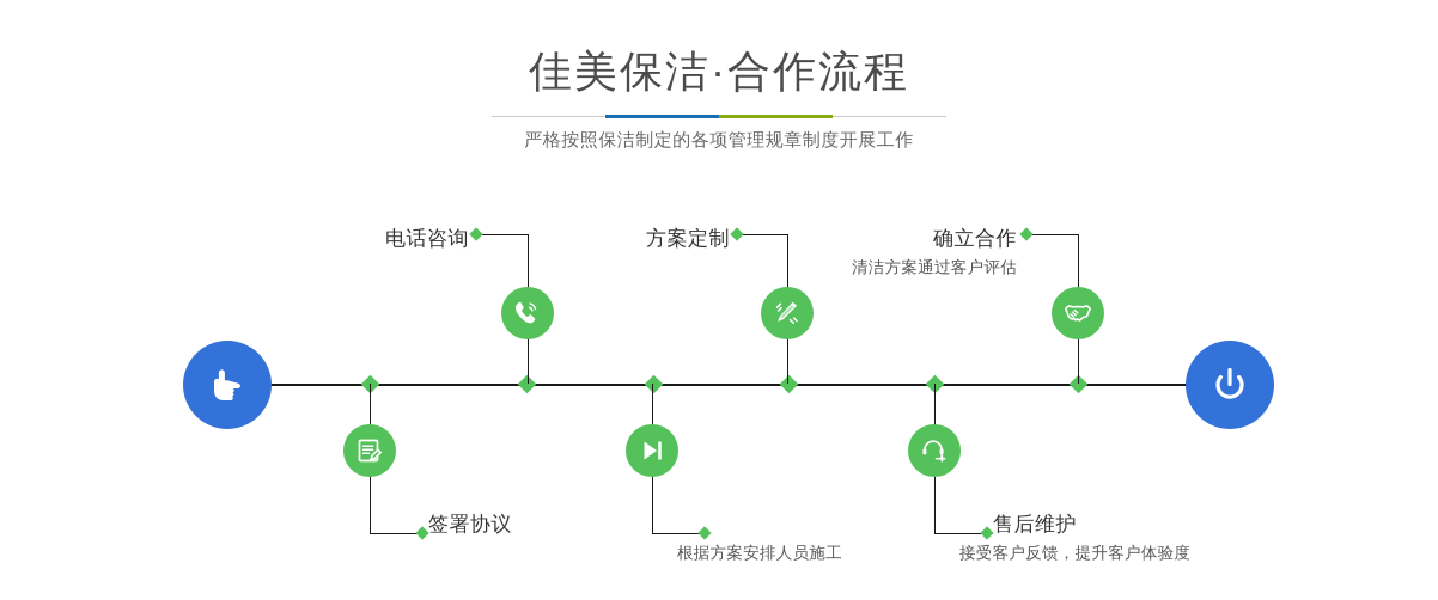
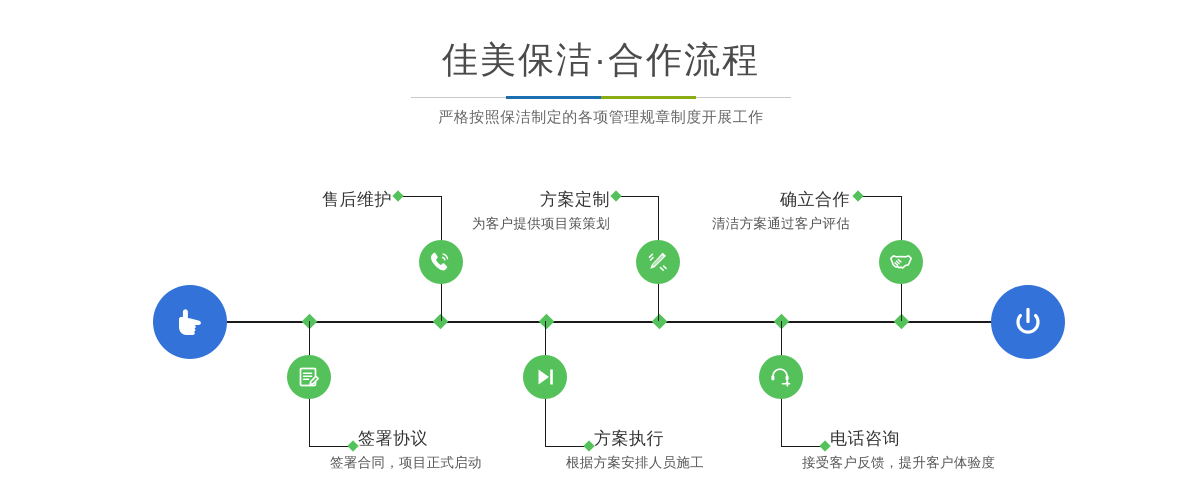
  佳美保洁·合作流程
  严格按照保洁制定的各项管理规章制度开展工作
- 电话咨询
+ 售后维护
  签署协议
+ 签署合同，项目正式启动
  方案定制
+ 为客户提供项目策策划
+ 方案执行
  根据方案安排人员施工
  确立合作
  清洁方案通过客户评估
- 售后维护
+ 电话咨询
  接受客户反馈，提升客户体验度
